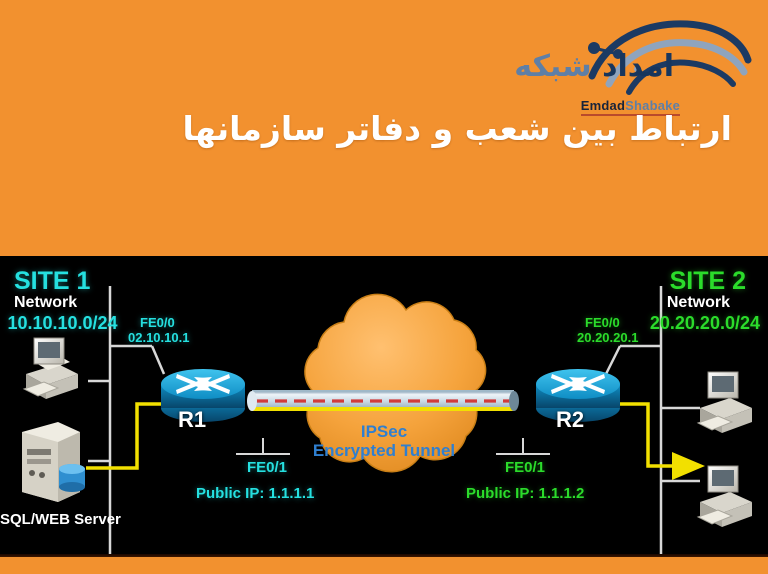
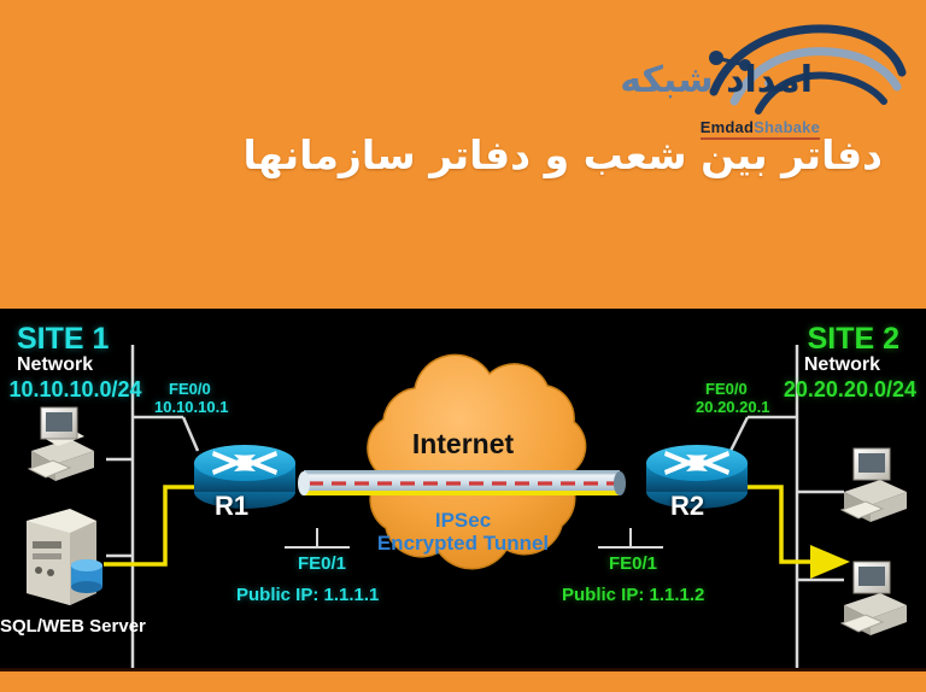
  امداد شبکه
  EmdadShabake
- ارتباط بین شعب و دفاتر سازمانها
+ دفاتر بین شعب و دفاتر سازمانها
  SITE 1
  Network
  10.10.10.0/24
  SITE 2
  Network
  20.20.20.0/24
  FE0/0
- 02.10.10.1
+ 10.10.10.1
  FE0/0
  20.20.20.1
  FE0/1
  Public IP: 1.1.1.1
  FE0/1
  Public IP: 1.1.1.2
+ Internet
  IPSec
  Encrypted Tunnel
  SQL/WEB Server
  R1
  R2
